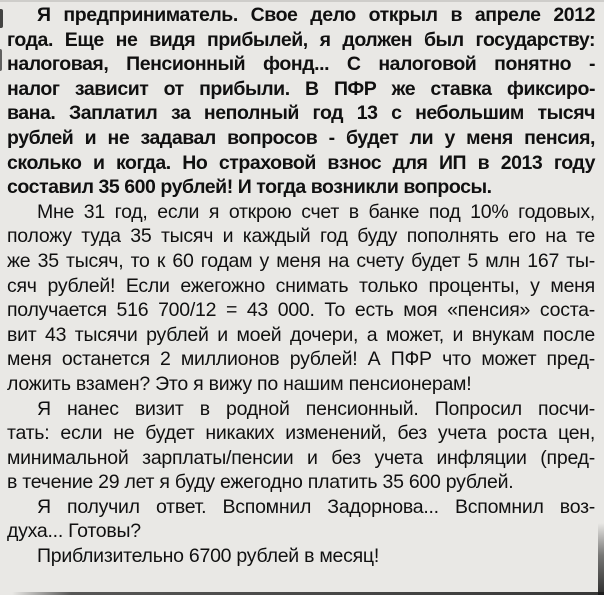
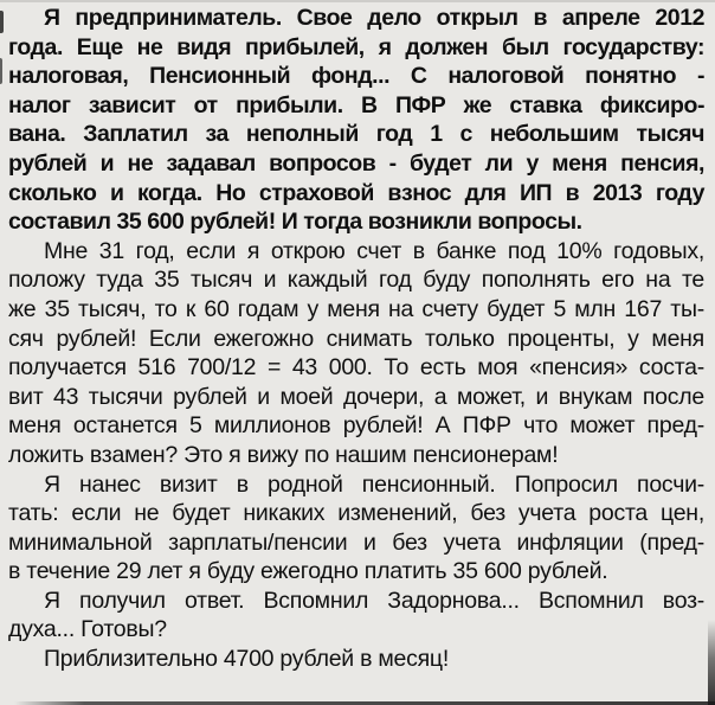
  Я предприниматель. Свое дело открыл в апреле 2012
  года. Еще не видя прибылей, я должен был государству:
  налоговая, Пенсионный фонд... С налоговой понятно -
  налог зависит от прибыли. В ПФР же ставка фиксиро-
- вана. Заплатил за неполный год 13 с небольшим тысяч
+ вана. Заплатил за неполный год 1 с небольшим тысяч
  рублей и не задавал вопросов - будет ли у меня пенсия,
  сколько и когда. Но страховой взнос для ИП в 2013 году
  составил 35 600 рублей! И тогда возникли вопросы.
  Мне 31 год, если я открою счет в банке под 10% годовых,
  положу туда 35 тысяч и каждый год буду пополнять его на те
  же 35 тысяч, то к 60 годам у меня на счету будет 5 млн 167 ты-
  сяч рублей! Если ежегожно снимать только проценты, у меня
  получается 516 700/12 = 43 000. То есть моя «пенсия» соста-
  вит 43 тысячи рублей и моей дочери, а может, и внукам после
- меня останется 2 миллионов рублей! А ПФР что может пред-
+ меня останется 5 миллионов рублей! А ПФР что может пред-
  ложить взамен? Это я вижу по нашим пенсионерам!
  Я нанес визит в родной пенсионный. Попросил посчи-
  тать: если не будет никаких изменений, без учета роста цен,
  минимальной зарплаты/пенсии и без учета инфляции (пред-
  в течение 29 лет я буду ежегодно платить 35 600 рублей.
  Я получил ответ. Вспомнил Задорнова... Вспомнил воз-
  духа... Готовы?
- Приблизительно 6700 рублей в месяц!
+ Приблизительно 4700 рублей в месяц!
